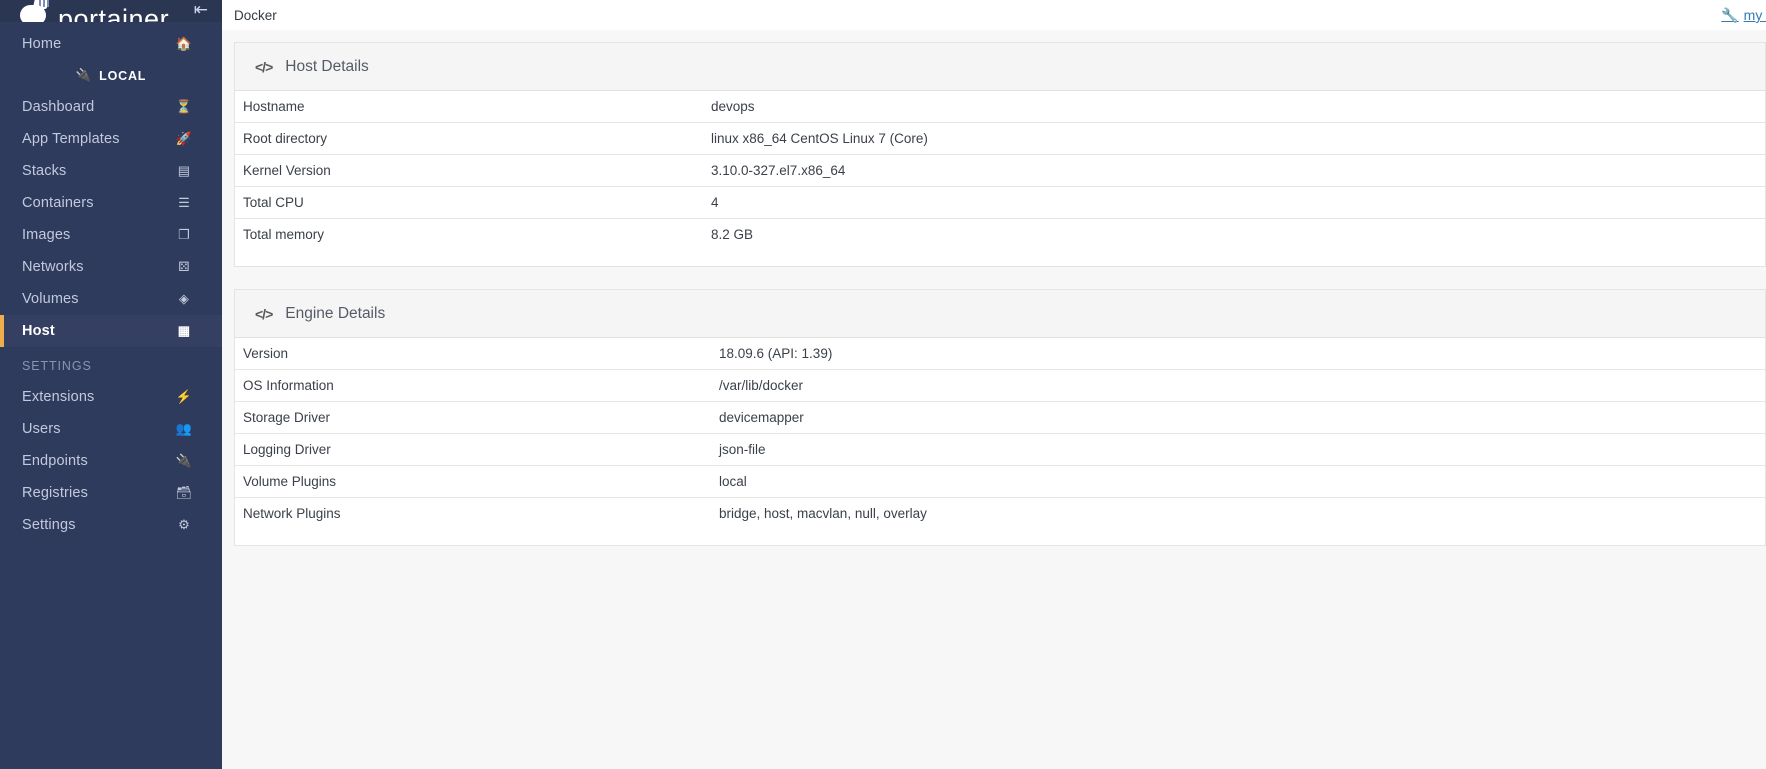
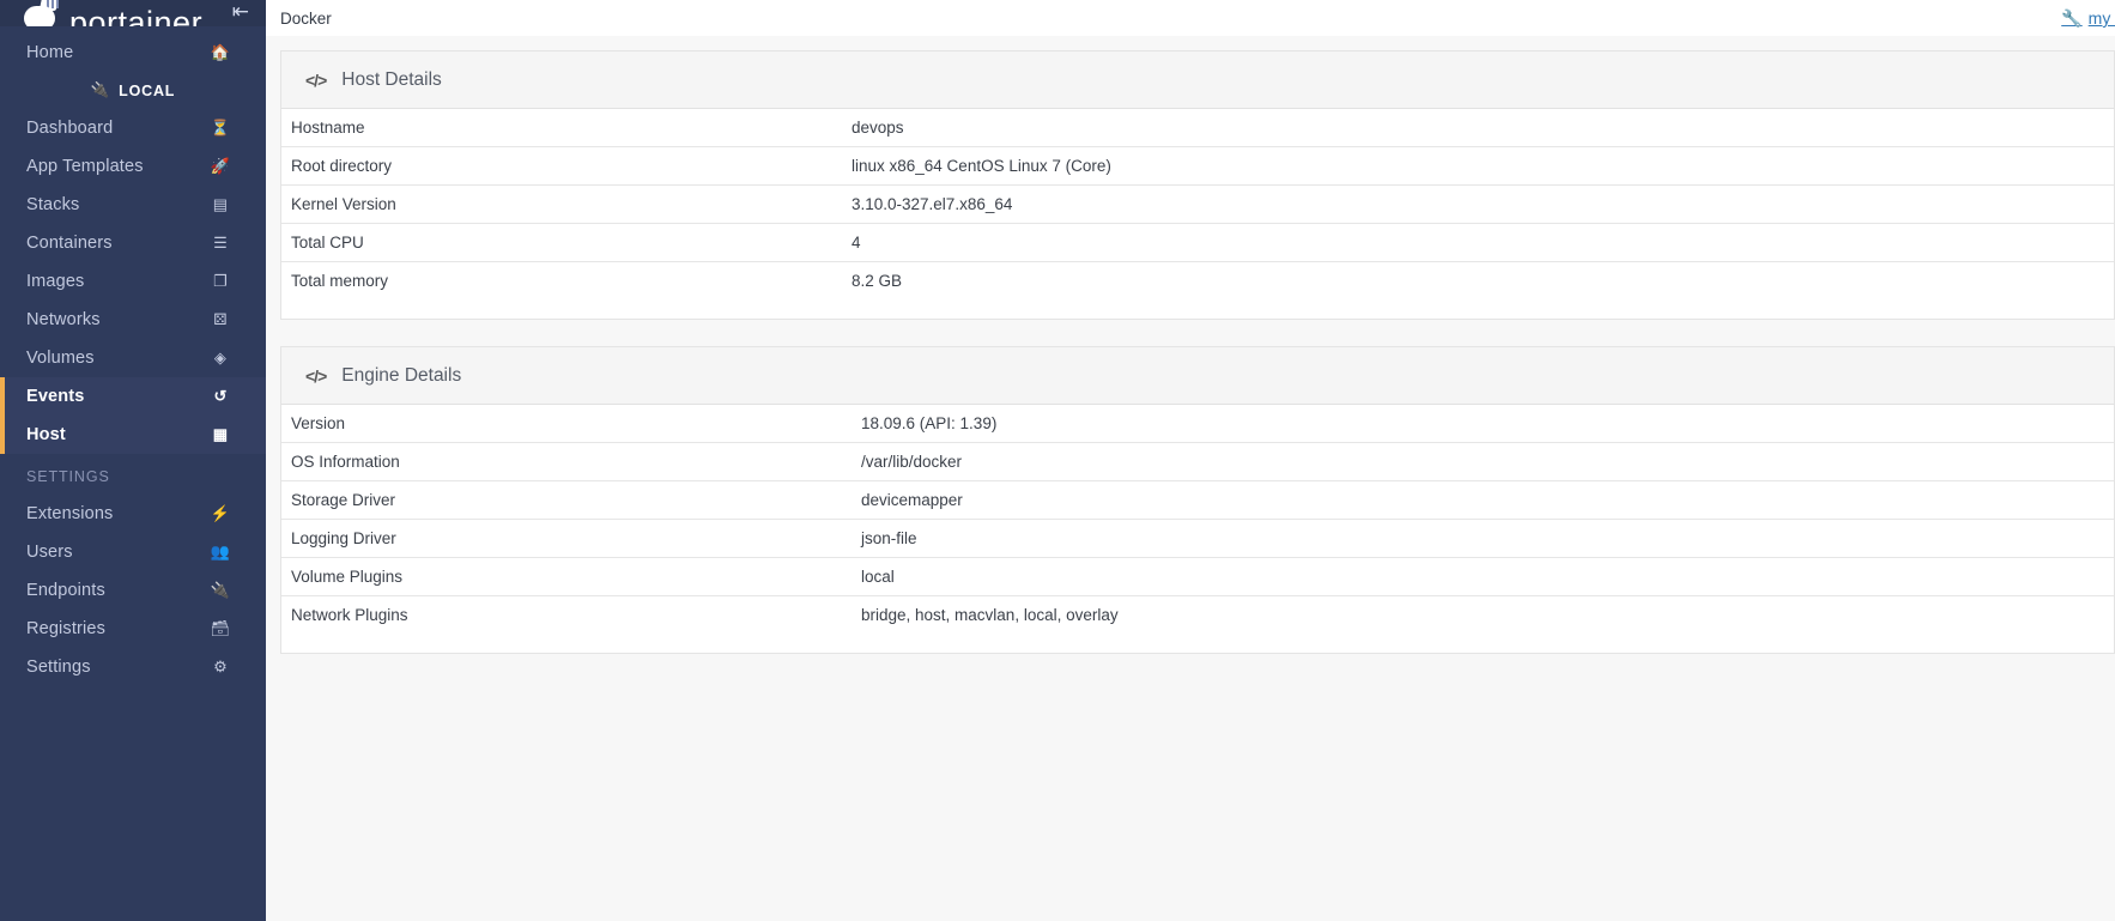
  portainer
  ⇤
  Home
  🏠
  🔌
  LOCAL
  Dashboard
  ⏳
  App Templates
  🚀
  Stacks
  ▤
  Containers
  ☰
  Images
  ❐
  Networks
  ⚄
  Volumes
  ◈
+ Events
+ ↺
  Host
  ▦
  SETTINGS
  Extensions
  ⚡
  Users
  👥
  Endpoints
  🔌
  Registries
  🗃
  Settings
  ⚙
  Docker
  🔧
  </>
  Host Details
  Hostname	devops
  Root directory	linux x86_64 CentOS Linux 7 (Core)
  Kernel Version	3.10.0-327.el7.x86_64
  Total CPU	4
  Total memory	8.2 GB
  </>
  Engine Details
  Version	18.09.6 (API: 1.39)
  OS Information	/var/lib/docker
  Storage Driver	devicemapper
  Logging Driver	json-file
  Volume Plugins	local
- Network Plugins	bridge, host, macvlan, null, overlay
+ Network Plugins	bridge, host, macvlan, local, overlay
